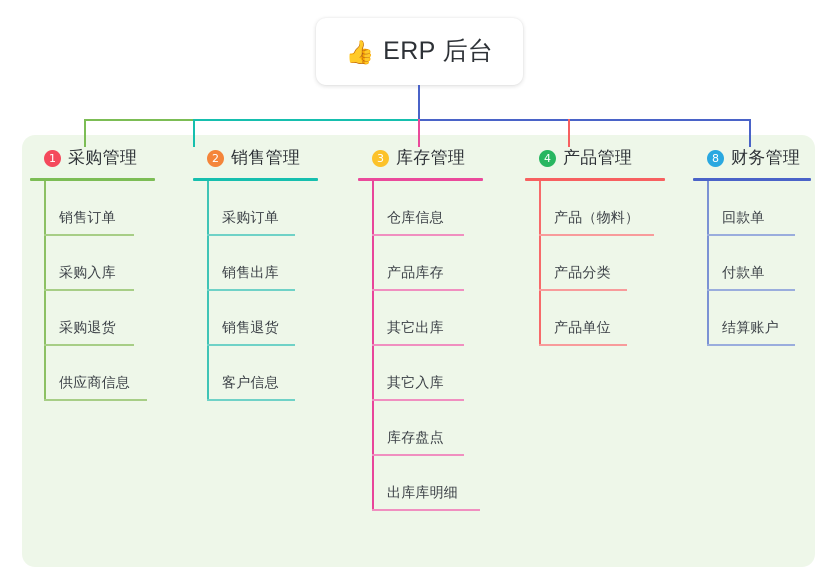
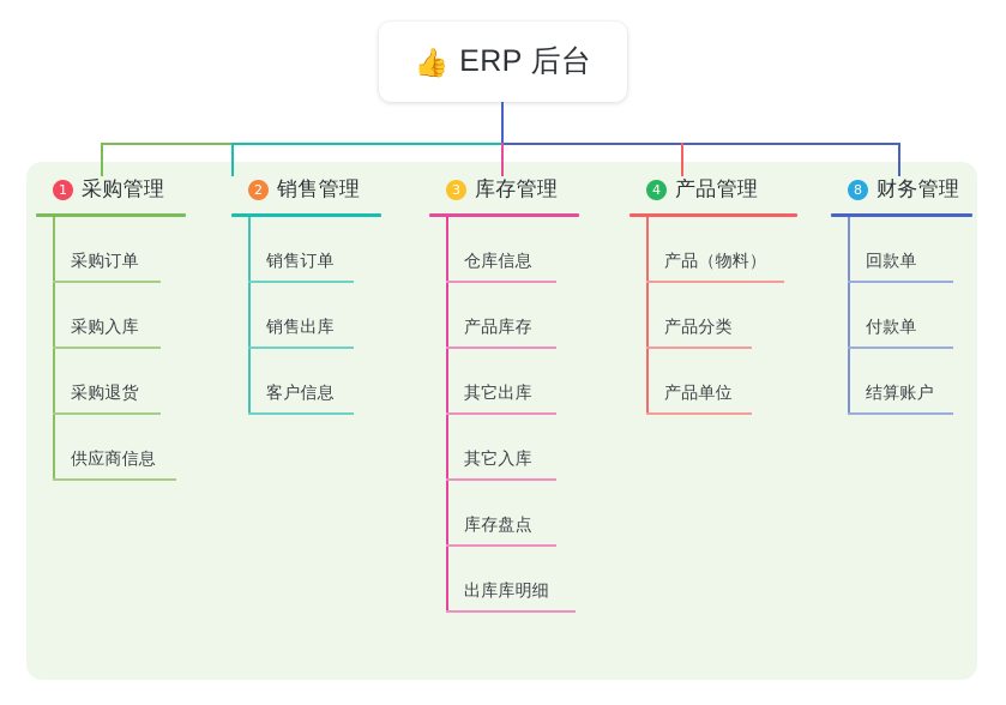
  👍
  ERP 后台
  1
  采购管理
- 销售订单
+ 采购订单
  采购入库
  采购退货
  供应商信息
  2
  销售管理
- 采购订单
+ 销售订单
  销售出库
- 销售退货
  客户信息
  3
  库存管理
  仓库信息
  产品库存
  其它出库
  其它入库
  库存盘点
  出库库明细
  4
  产品管理
  产品（物料）
  产品分类
  产品单位
  8
  财务管理
  回款单
  付款单
  结算账户
